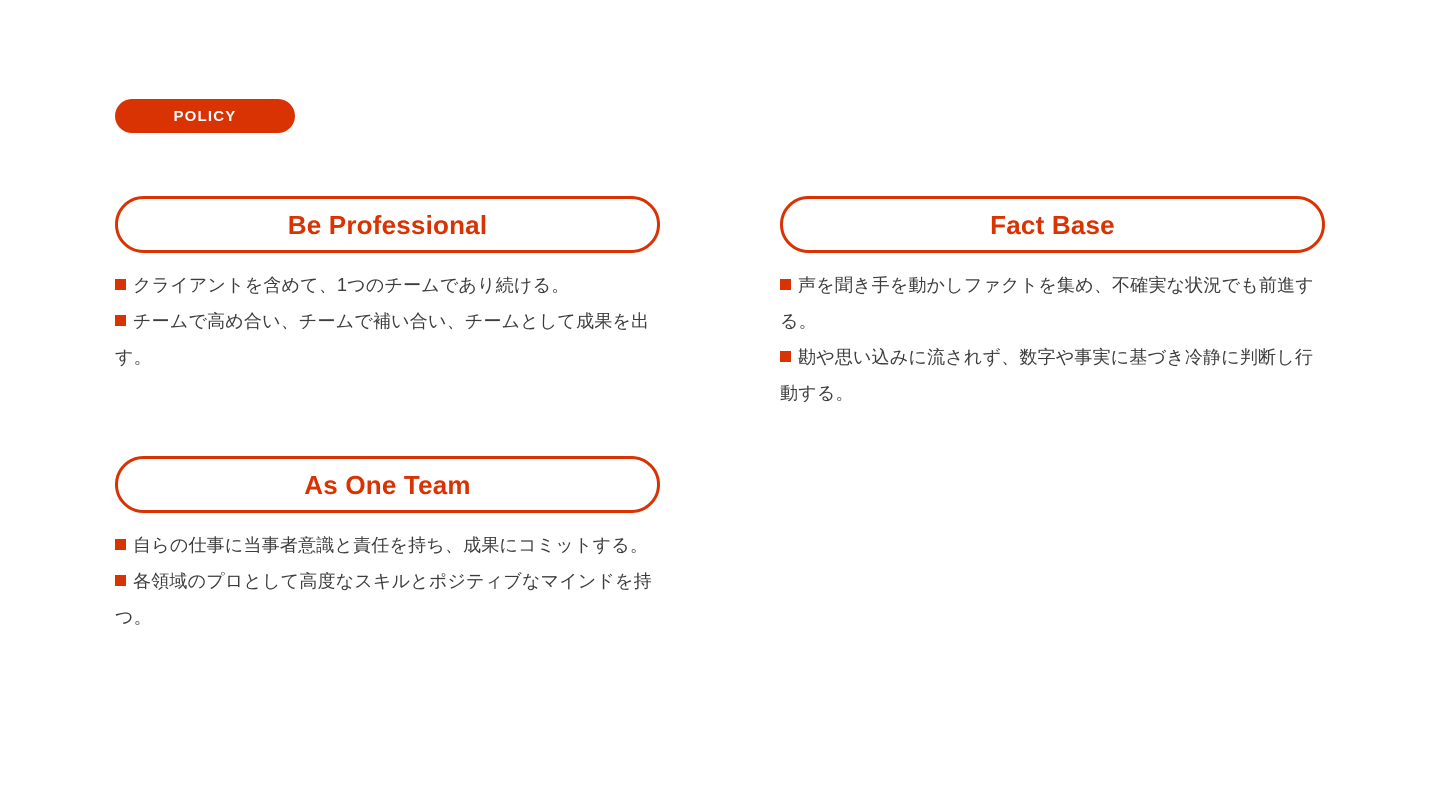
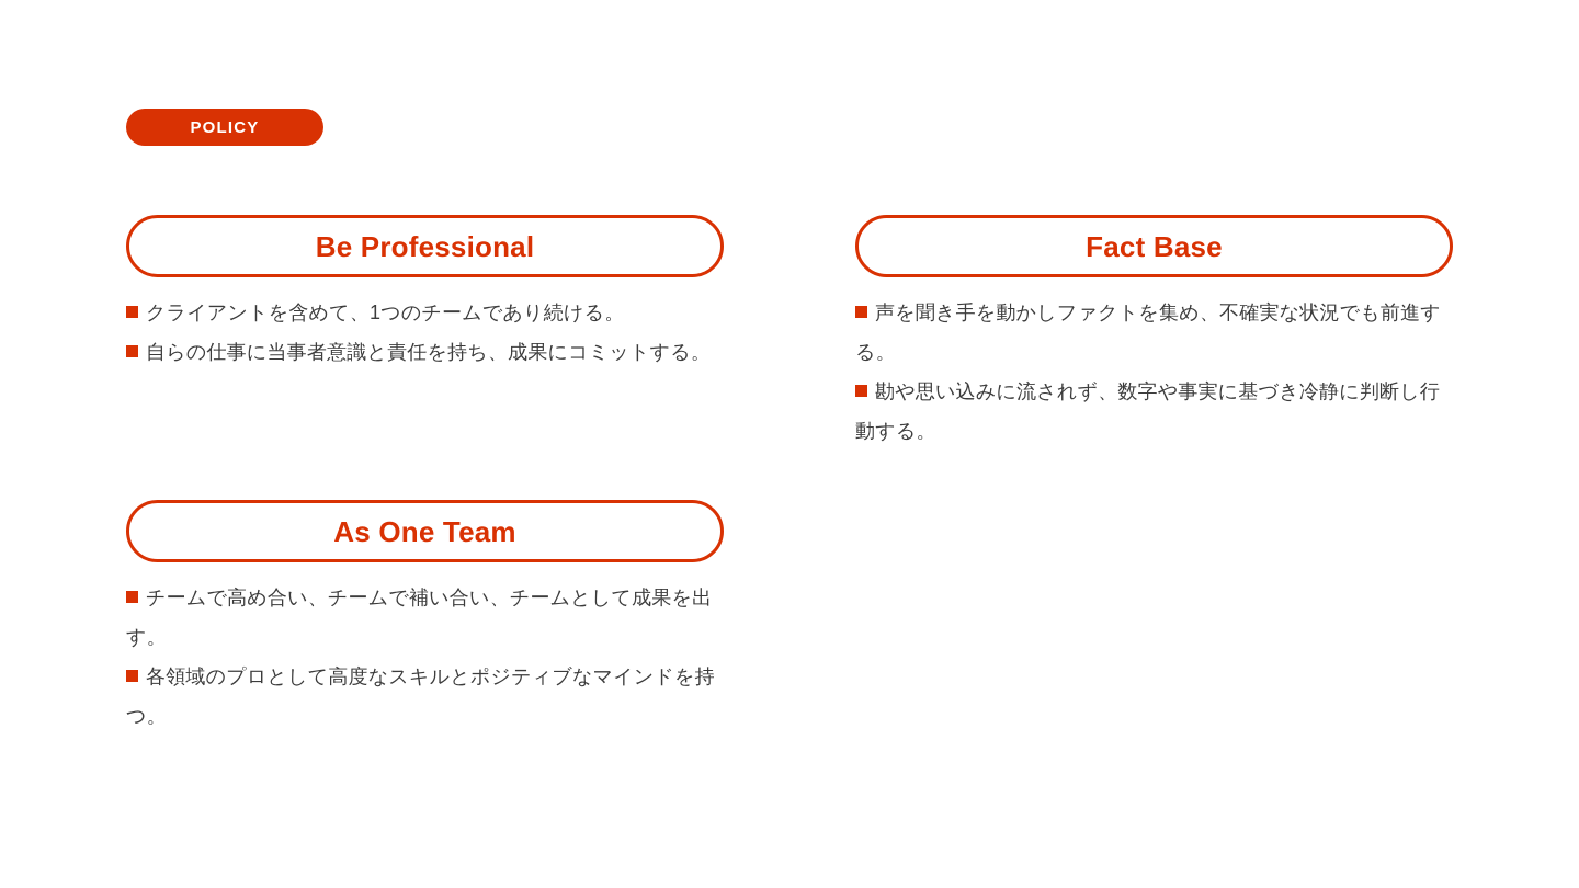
  POLICY
  Be Professional
  クライアントを含めて、1つのチームであり続ける。
- チームで高め合い、チームで補い合い、チームとして成果を出す。
+ 自らの仕事に当事者意識と責任を持ち、成果にコミットする。
  Fact Base
  声を聞き手を動かしファクトを集め、不確実な状況でも前進する。
  勘や思い込みに流されず、数字や事実に基づき冷静に判断し行動する。
  As One Team
- 自らの仕事に当事者意識と責任を持ち、成果にコミットする。
+ チームで高め合い、チームで補い合い、チームとして成果を出す。
  各領域のプロとして高度なスキルとポジティブなマインドを持つ。
